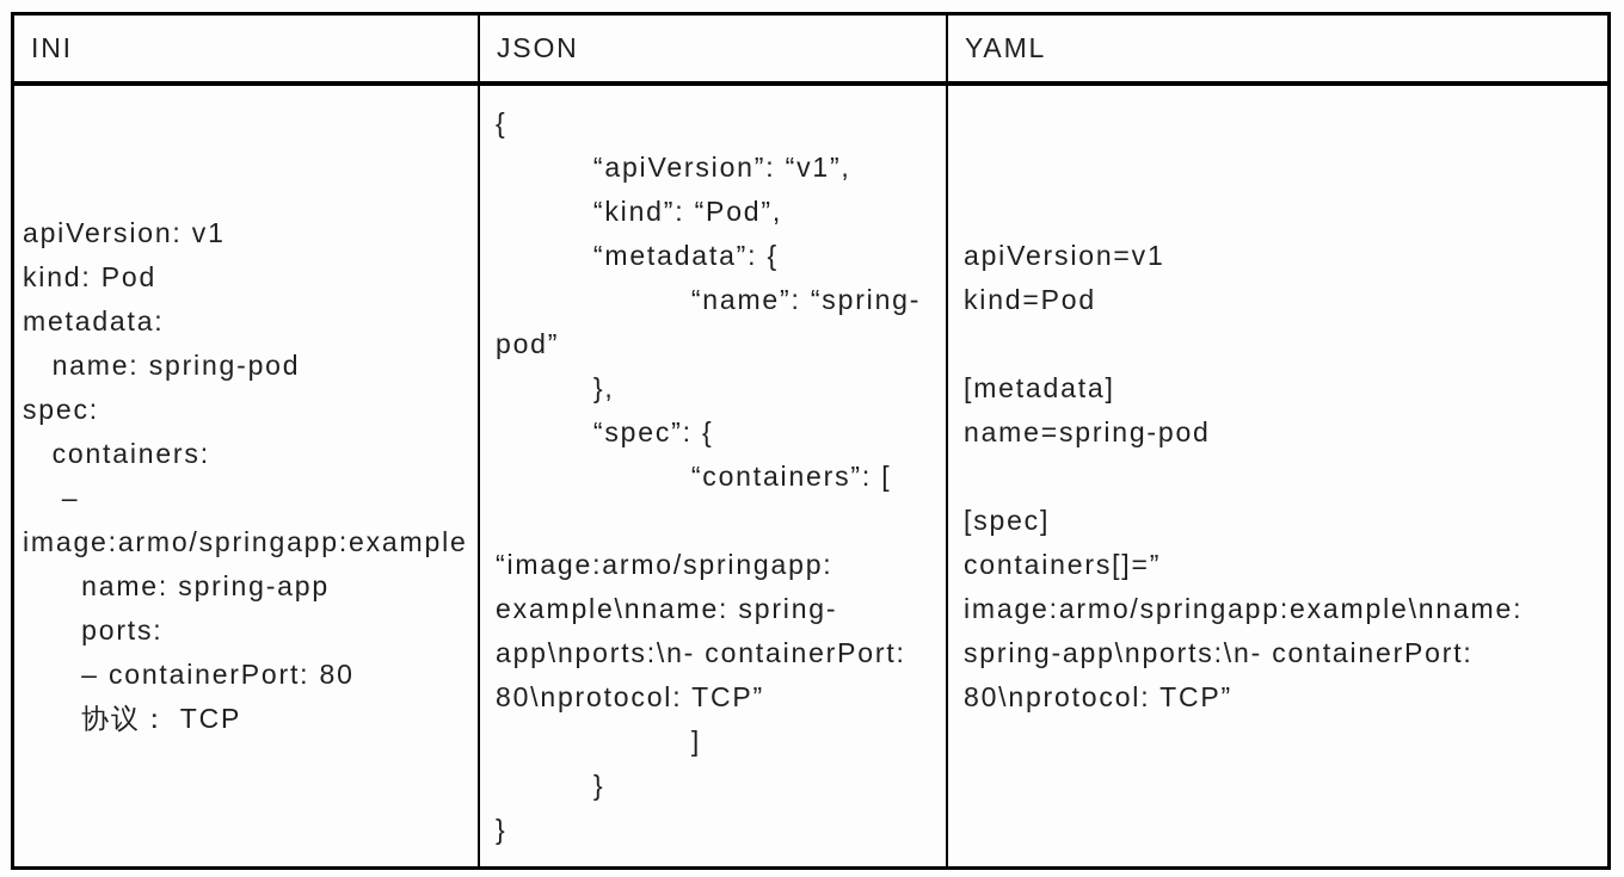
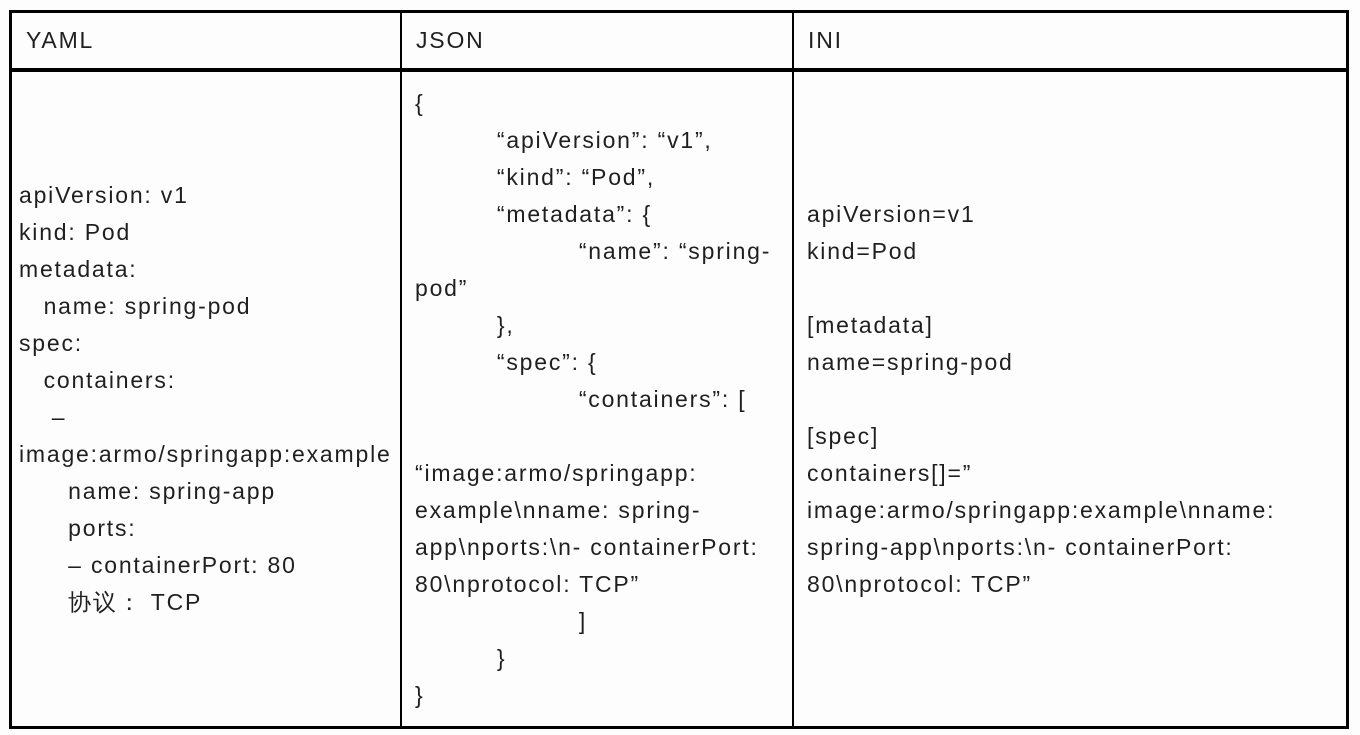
- INI
+ YAML
  JSON
- YAML
+ INI
  apiVersion: v1
  kind: Pod
  metadata:
  name: spring-pod
  spec:
  containers:
  –
  image:armo/springapp:example
  name: spring-app
  ports:
  – containerPort: 80
  协议： TCP
  {
  “apiVersion”: “v1”,
  “kind”: “Pod”,
  “metadata”: {
  “name”: “spring-
  pod”
  },
  “spec”: {
  “containers”: [
  “image:armo/springapp:
  example\nname: spring-
  app\nports:\n- containerPort:
  80\nprotocol: TCP”
  ]
  }
  }
  apiVersion=v1
  kind=Pod
  [metadata]
  name=spring-pod
  [spec]
  containers[]=”
  image:armo/springapp:example\nname:
  spring-app\nports:\n- containerPort:
  80\nprotocol: TCP”
